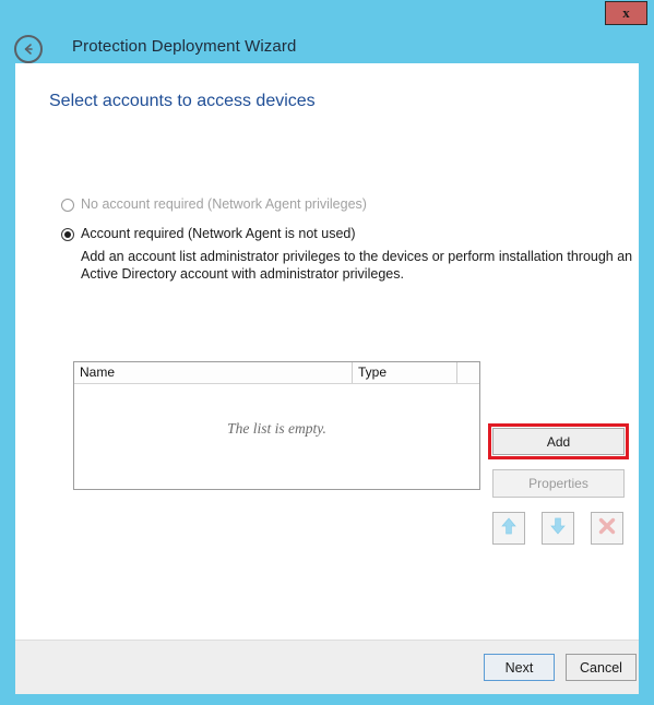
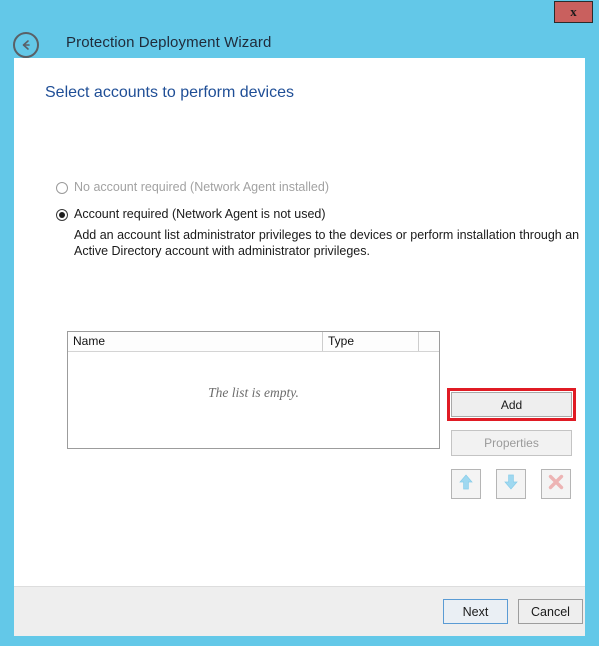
  x
  Protection Deployment Wizard
- Select accounts to access devices
+ Select accounts to perform devices
- No account required (Network Agent privileges)
+ No account required (Network Agent installed)
  Account required (Network Agent is not used)
  Add an account list administrator privileges to the devices or perform installation through an Active Directory account with administrator privileges.
  Name
  Type
  The list is empty.
  Add
  Properties
  Next
  Cancel
